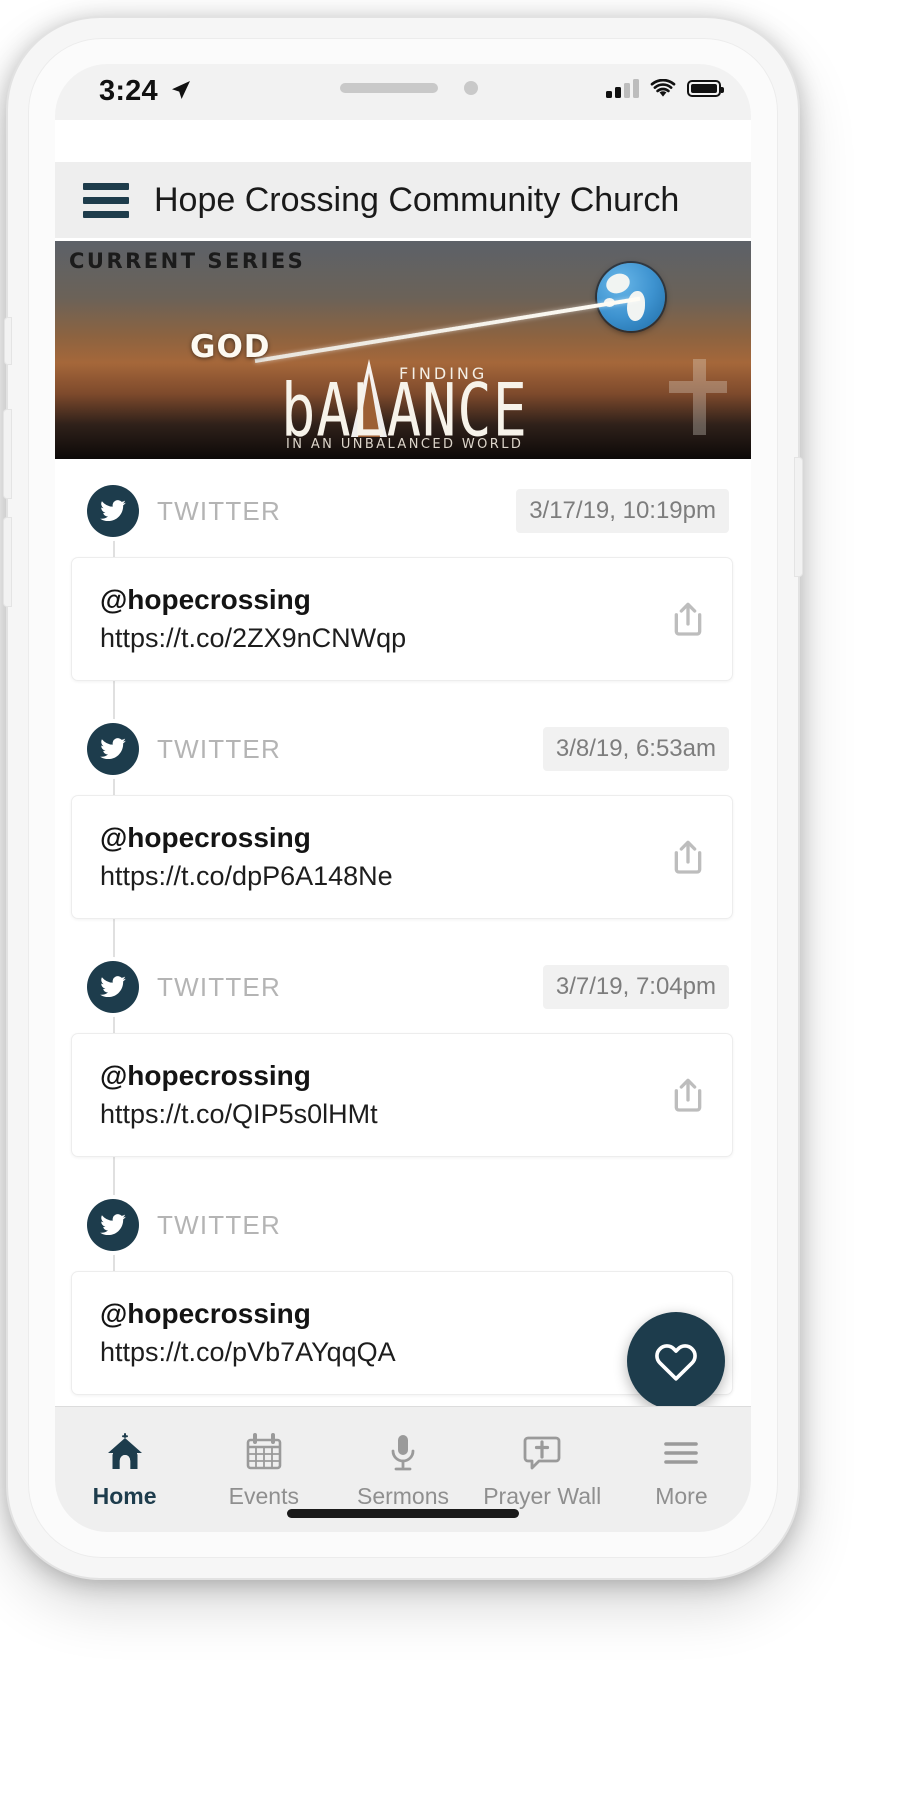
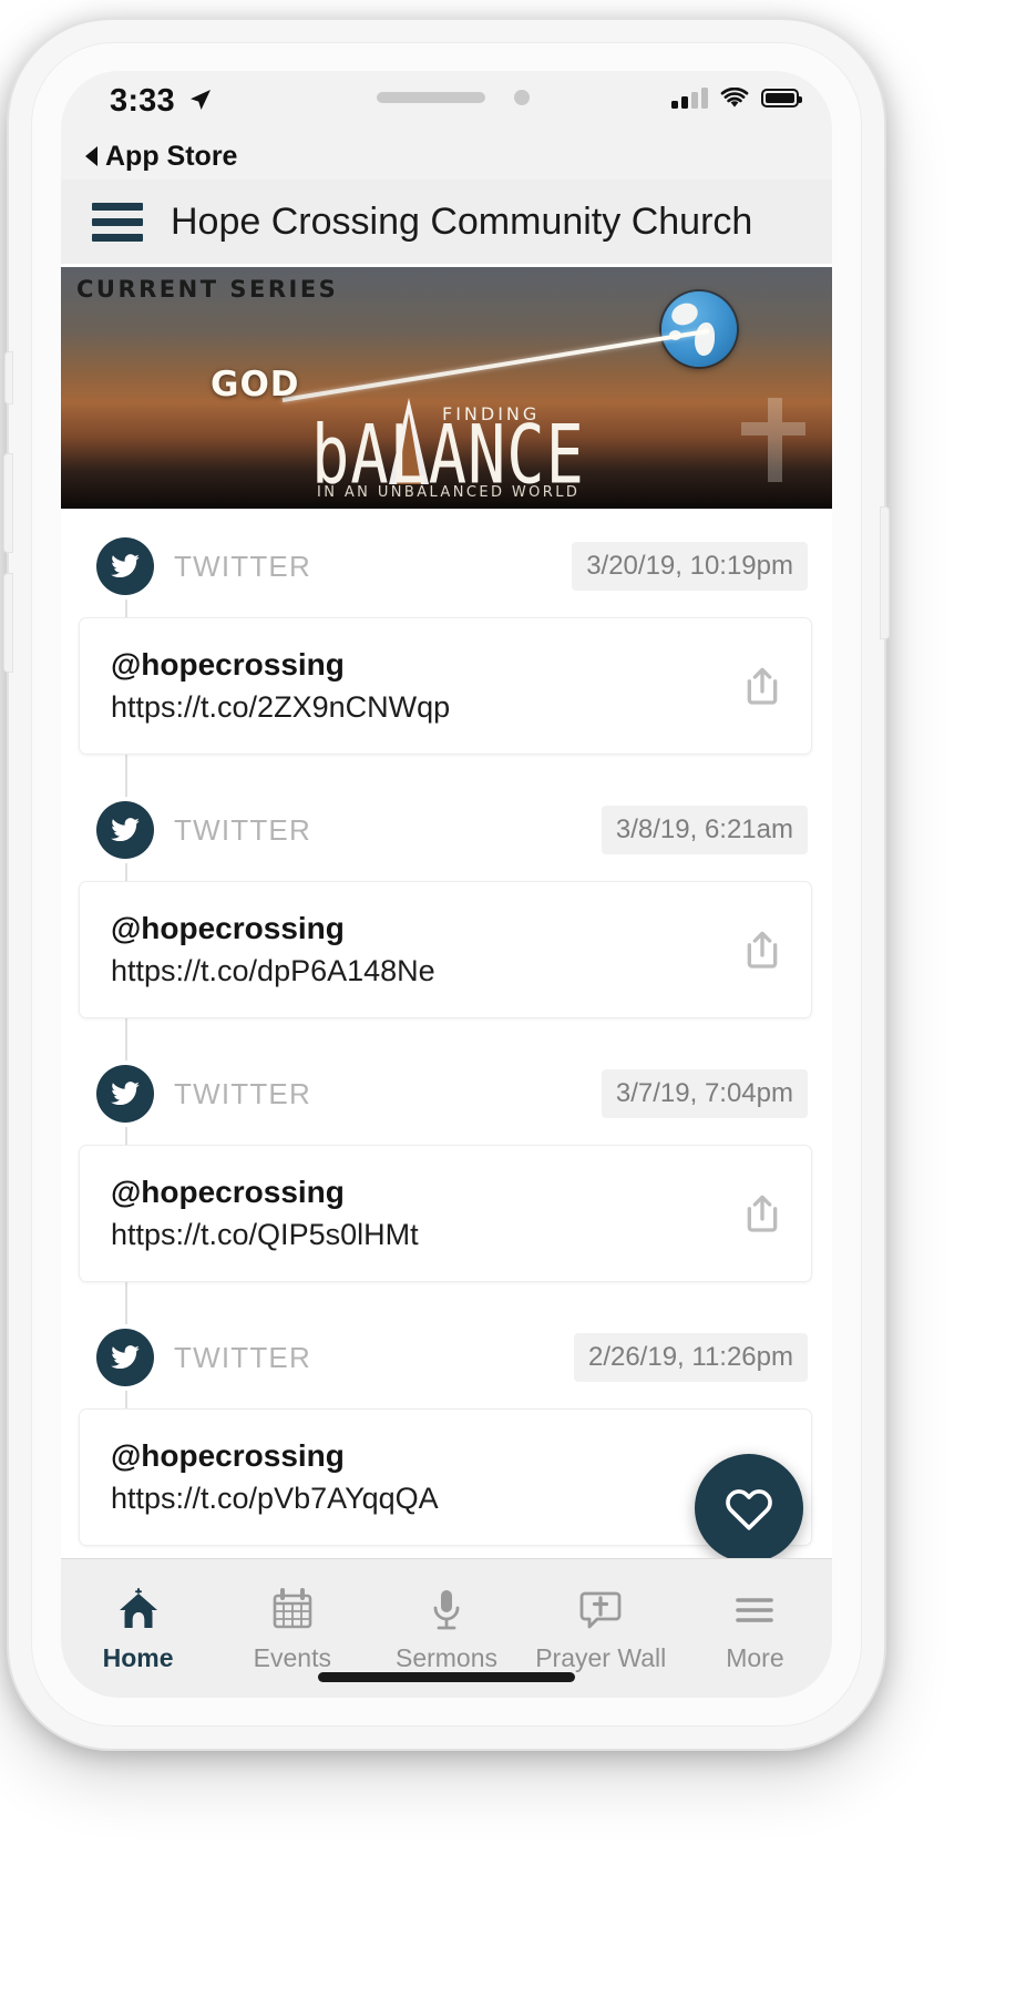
- 3:24
+ 3:33
+ App Store
  Hope Crossing Community Church
  CURRENT SERIES
  GOD
  FINDING
  bALANCE
  IN AN UNBALANCED WORLD
  TWITTER
- 3/17/19, 10:19pm
+ 3/20/19, 10:19pm
  @hopecrossing
  https://t.co/2ZX9nCNWqp
  TWITTER
- 3/8/19, 6:53am
+ 3/8/19, 6:21am
  @hopecrossing
  https://t.co/dpP6A148Ne
  TWITTER
  3/7/19, 7:04pm
  @hopecrossing
  https://t.co/QIP5s0lHMt
  TWITTER
+ 2/26/19, 11:26pm
  @hopecrossing
  https://t.co/pVb7AYqqQA
  Home
  Events
  Sermons
  Prayer Wall
  More
